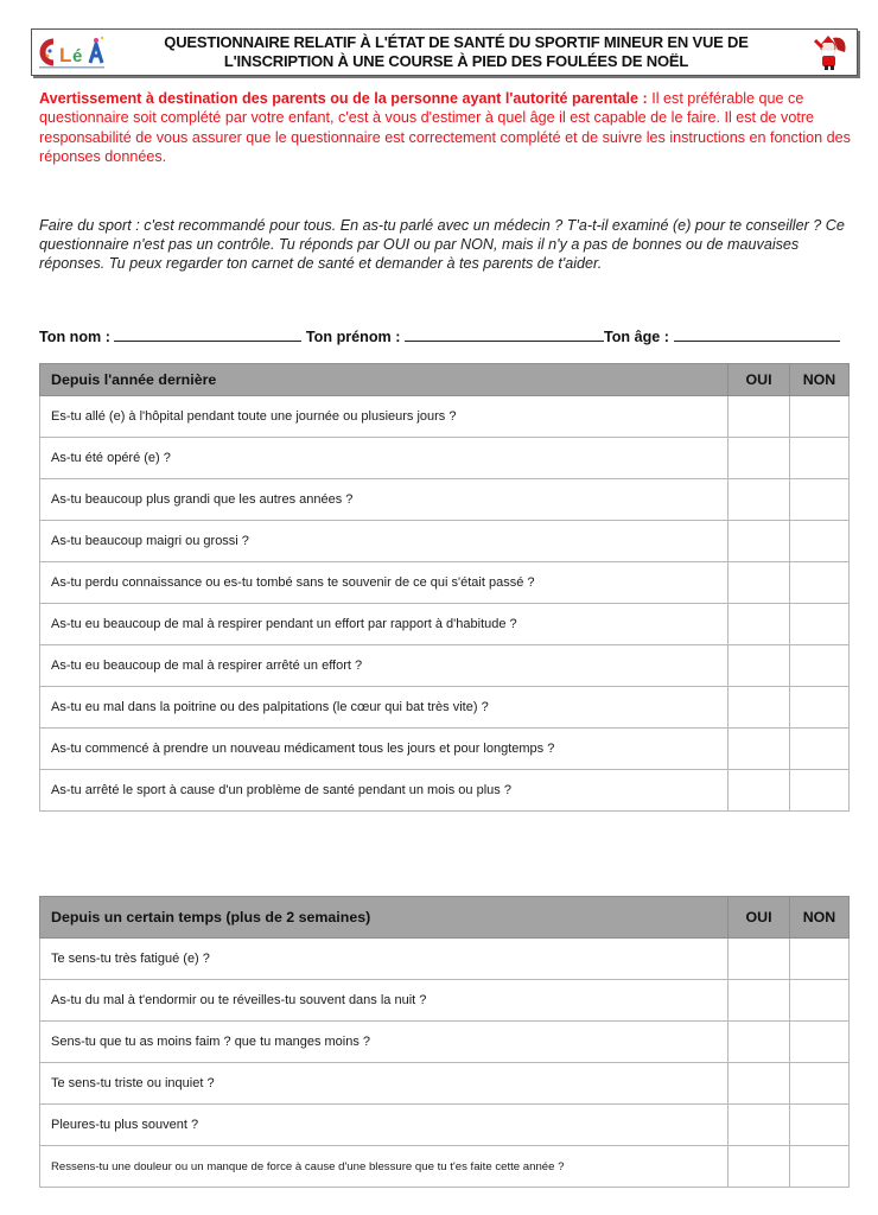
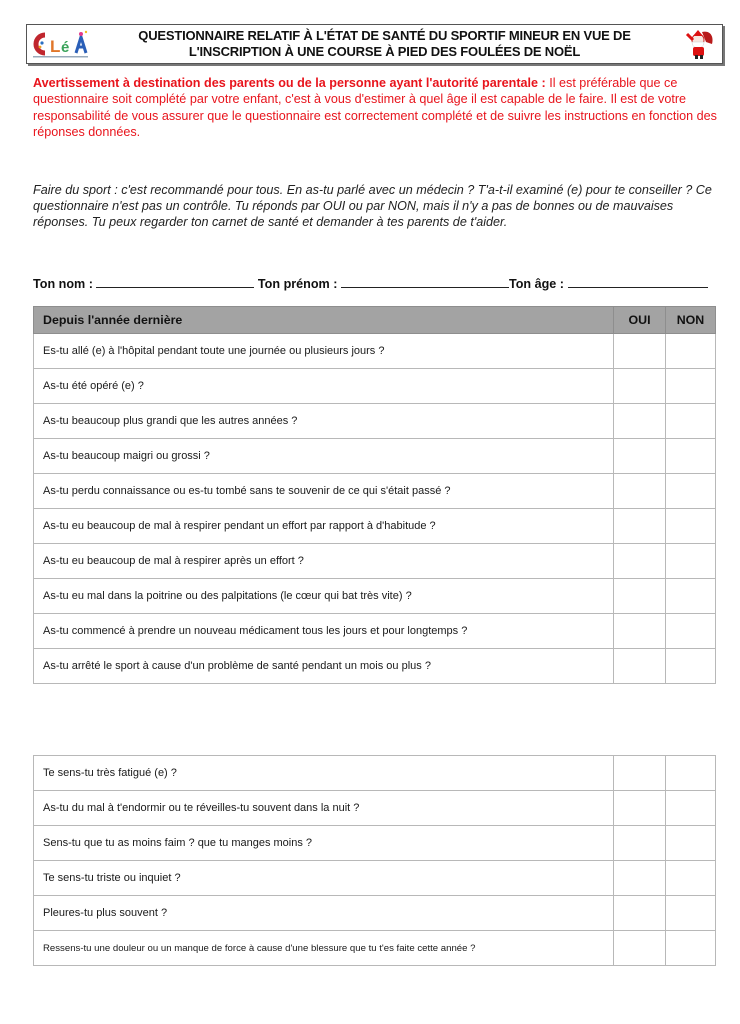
  L
  é
  QUESTIONNAIRE RELATIF À L'ÉTAT DE SANTÉ DU SPORTIF MINEUR EN VUE DE
  L'INSCRIPTION À UNE COURSE À PIED DES FOULÉES DE NOËL
  Avertissement à destination des parents ou de la personne ayant l'autorité parentale : Il est préférable que ce questionnaire soit complété par votre enfant, c'est à vous d'estimer à quel âge il est capable de le faire. Il est de votre responsabilité de vous assurer que le questionnaire est correctement complété et de suivre les instructions en fonction des réponses données.
  Faire du sport : c'est recommandé pour tous. En as-tu parlé avec un médecin ? T'a-t-il examiné (e) pour te conseiller ? Ce questionnaire n'est pas un contrôle. Tu réponds par OUI ou par NON, mais il n'y a pas de bonnes ou de mauvaises réponses. Tu peux regarder ton carnet de santé et demander à tes parents de t'aider.
  Ton nom : Ton prénom : Ton âge :
  Depuis l'année dernière	OUI	NON
  Es-tu allé (e) à l'hôpital pendant toute une journée ou plusieurs jours ?
  As-tu été opéré (e) ?
  As-tu beaucoup plus grandi que les autres années ?
  As-tu beaucoup maigri ou grossi ?
  As-tu perdu connaissance ou es-tu tombé sans te souvenir de ce qui s'était passé ?
  As-tu eu beaucoup de mal à respirer pendant un effort par rapport à d'habitude ?
- As-tu eu beaucoup de mal à respirer arrêté un effort ?
+ As-tu eu beaucoup de mal à respirer après un effort ?
  As-tu eu mal dans la poitrine ou des palpitations (le cœur qui bat très vite) ?
  As-tu commencé à prendre un nouveau médicament tous les jours et pour longtemps ?
  As-tu arrêté le sport à cause d'un problème de santé pendant un mois ou plus ?
- Depuis un certain temps (plus de 2 semaines)	OUI	NON
  Te sens-tu très fatigué (e) ?
  As-tu du mal à t'endormir ou te réveilles-tu souvent dans la nuit ?
  Sens-tu que tu as moins faim ? que tu manges moins ?
  Te sens-tu triste ou inquiet ?
  Pleures-tu plus souvent ?
  Ressens-tu une douleur ou un manque de force à cause d'une blessure que tu t'es faite cette année ?
